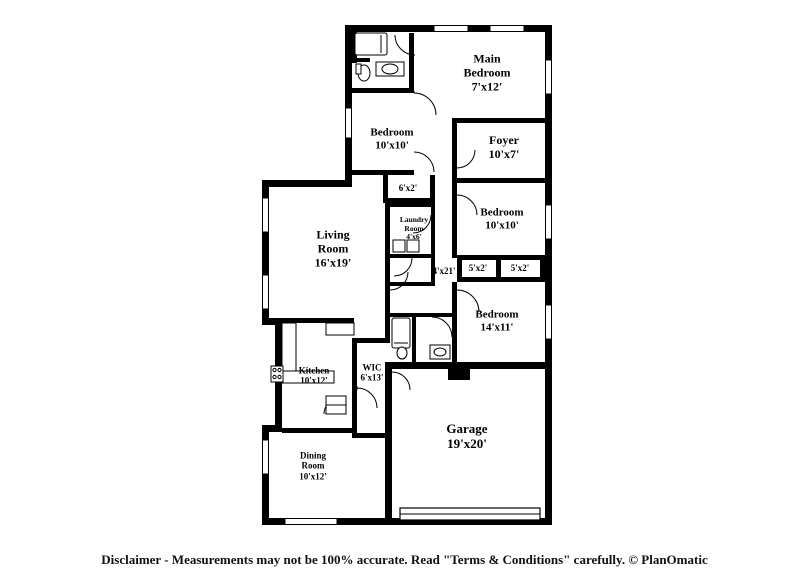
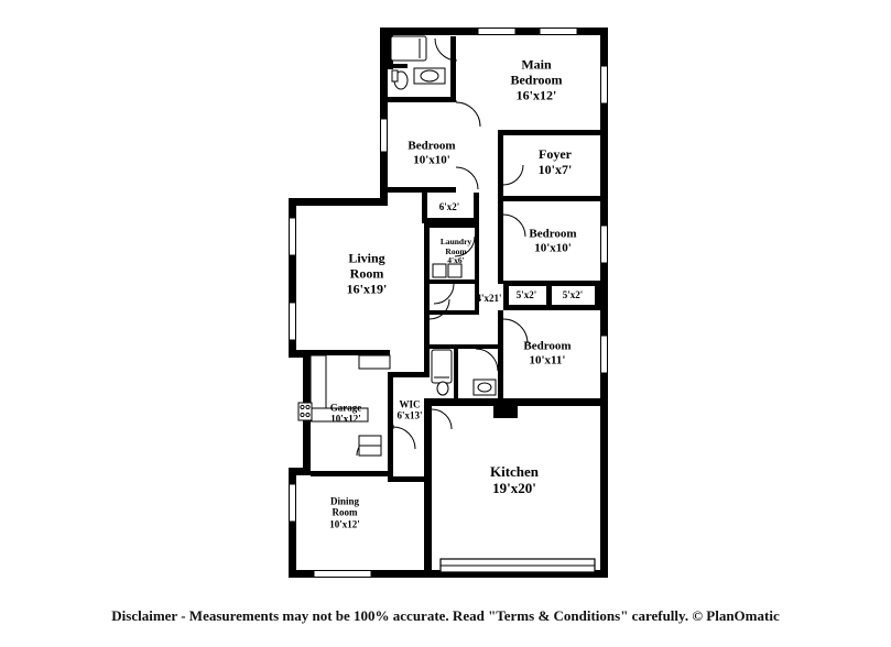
  Main
  Bedroom
- 7'x12'
+ 16'x12'
  Foyer
  10'x7'
  Bedroom
  10'x10'
  Bedroom
  10'x10'
  Bedroom
- 14'x11'
+ 10'x11'
  Living
  Room
  16'x19'
  Laundry
  Room
  4'x6'
- Kitchen
+ Garage
  10'x12'
  WIC
  6'x13'
  Dining
  Room
  10'x12'
- Garage
+ Kitchen
  19'x20'
  6'x2'
  4'x21'
  5'x2'
  5'x2'
  Disclaimer - Measurements may not be 100% accurate. Read "Terms & Conditions" carefully. © PlanOmatic
